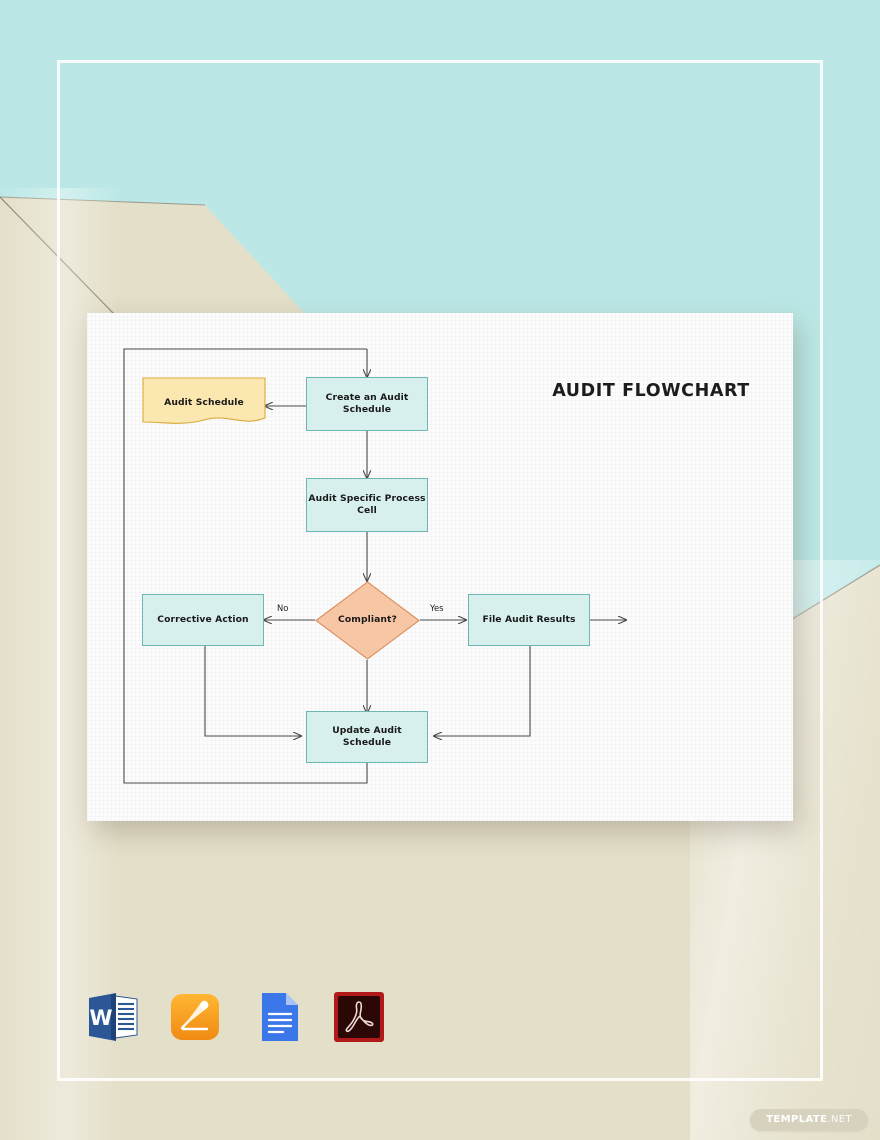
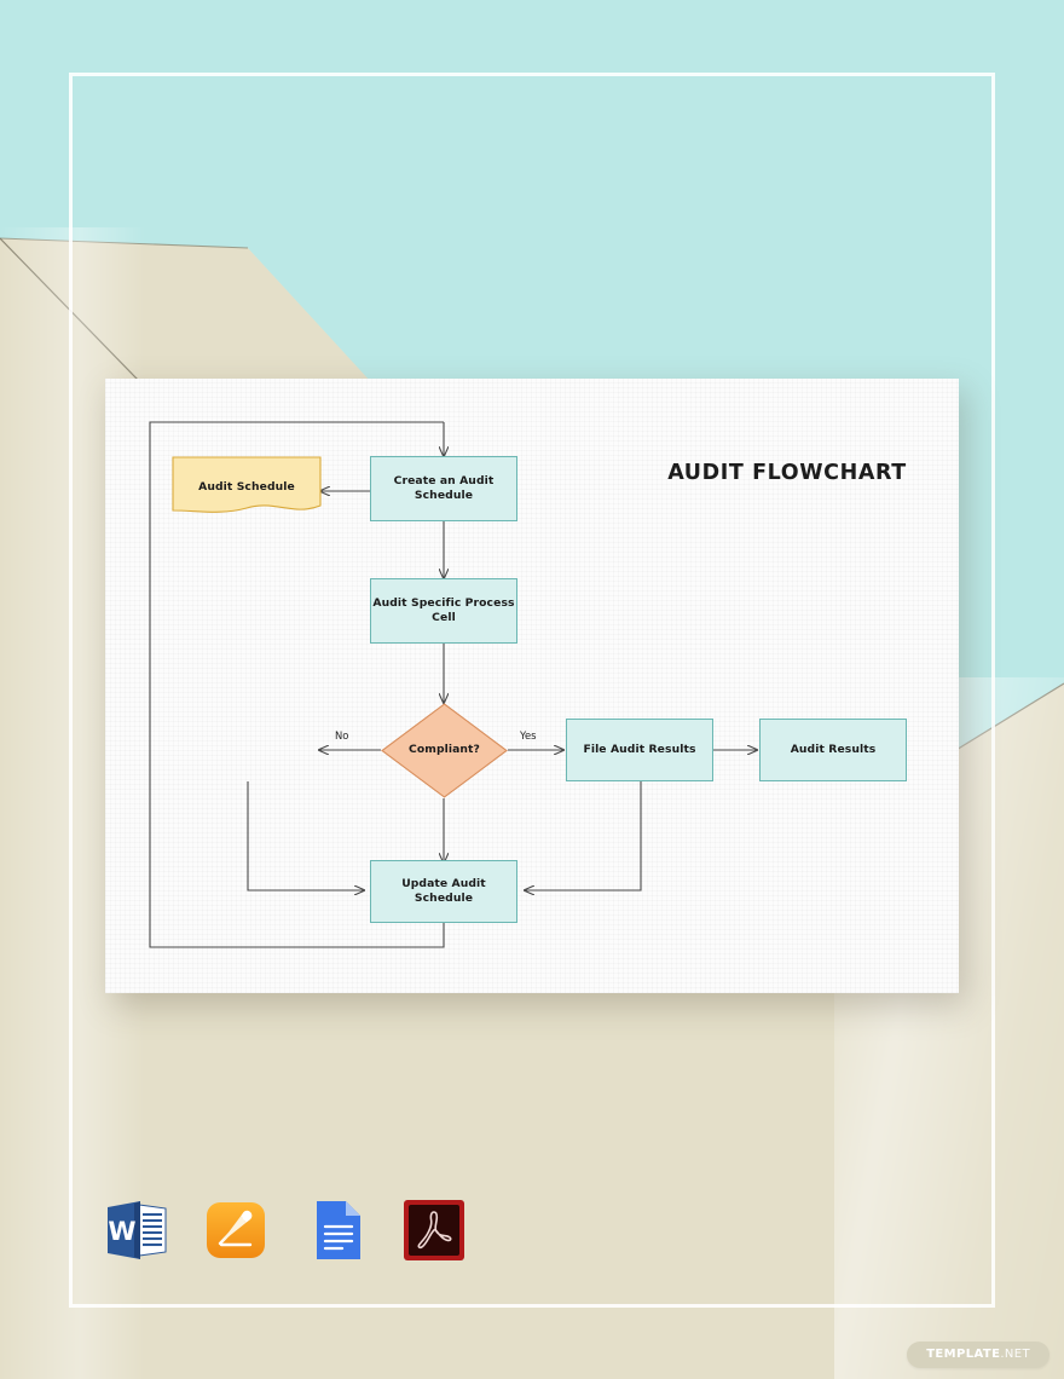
  AUDIT FLOWCHART
  Audit Schedule
  Create an Audit
  Schedule
  Audit Specific Process
  Cell
  Compliant?
- Corrective Action
  File Audit Results
+ Audit Results
  Update Audit
  Schedule
  No
  Yes
  W
  TEMPLATE.NET
